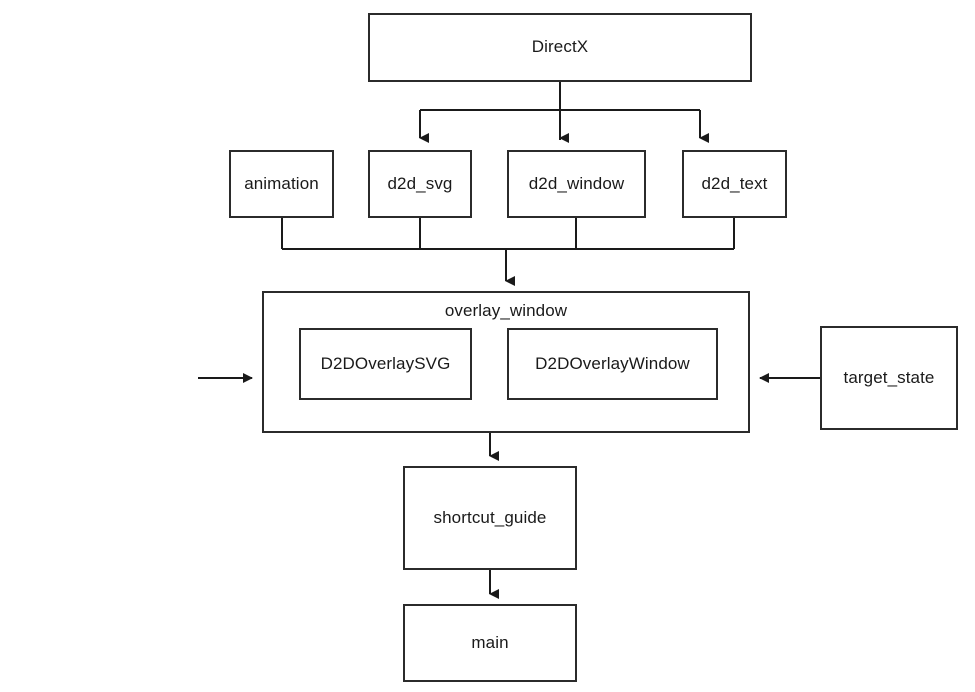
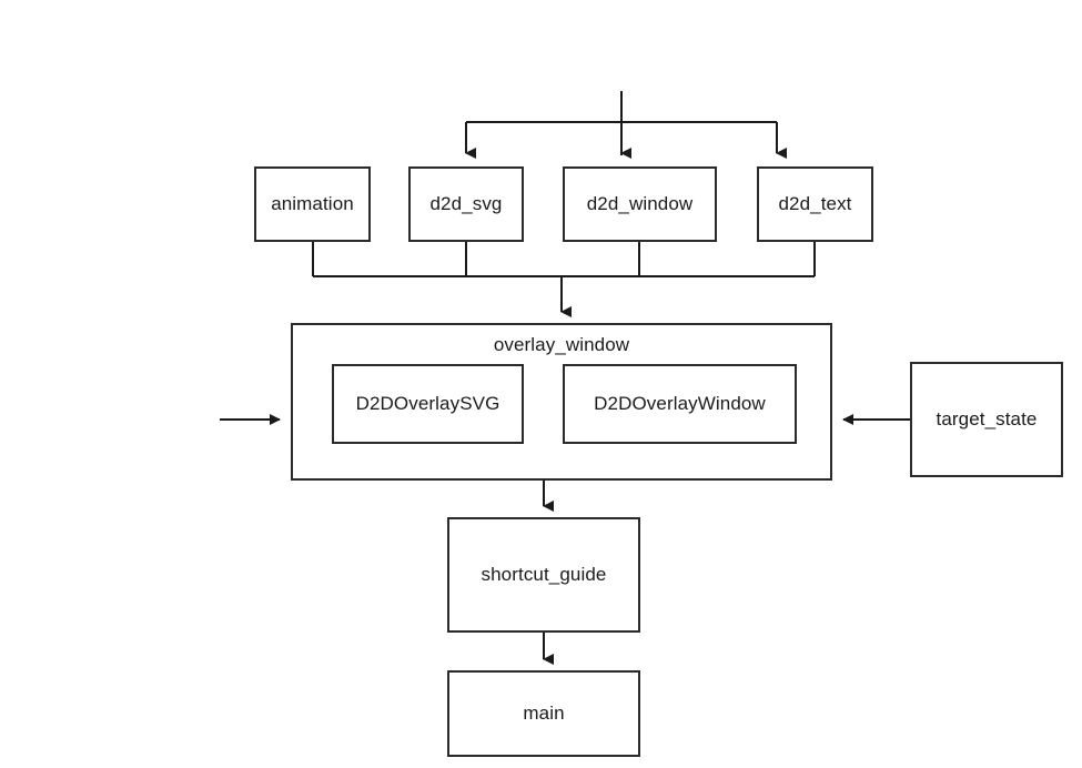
- DirectX
  animation
  d2d_svg
  d2d_window
  d2d_text
  overlay_window
  D2DOverlaySVG
  D2DOverlayWindow
  target_state
  shortcut_guide
  main
